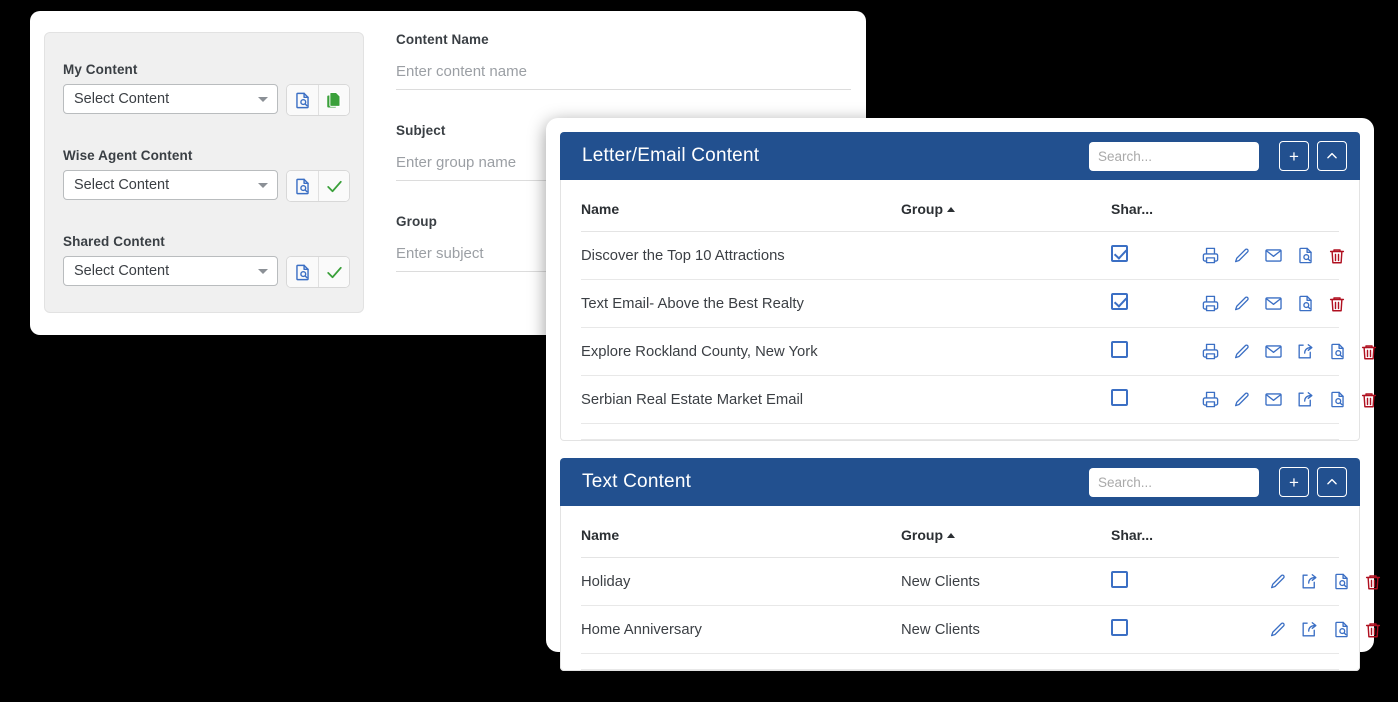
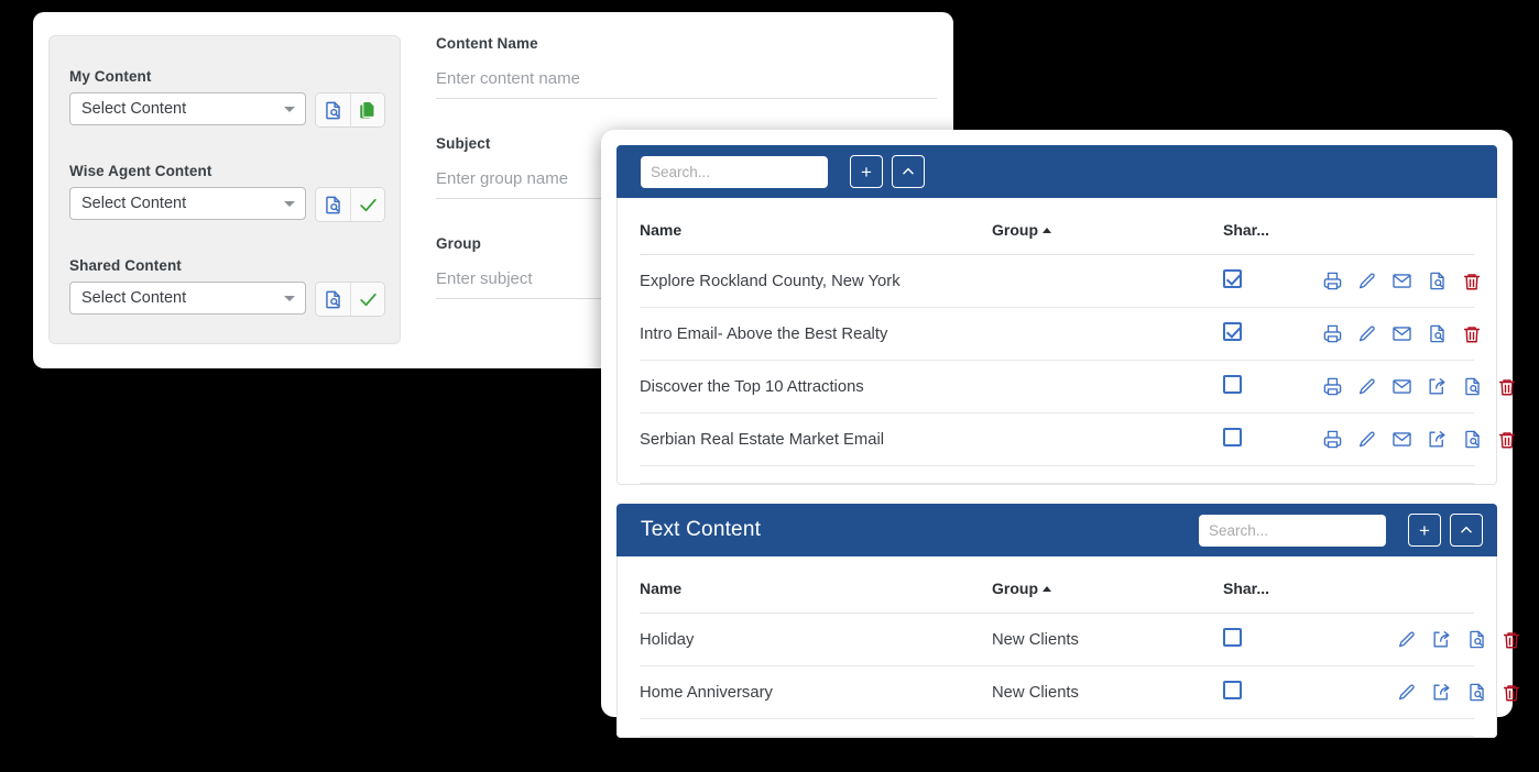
  My Content
  Select Content
  Wise Agent Content
  Select Content
  Shared Content
  Select Content
  Content Name
  Enter content name
  Subject
  Enter group name
  Group
  Enter subject
- Letter/Email Content
  Search...
  +
  Name	Group	Shar...
- Discover the Top 10 Attractions
+ Explore Rockland County, New York
- Text Email- Above the Best Realty
+ Intro Email- Above the Best Realty
- Explore Rockland County, New York
+ Discover the Top 10 Attractions
  Serbian Real Estate Market Email
  Text Content
  Search...
  +
  Name	Group	Shar...
  Holiday	New Clients
  Home Anniversary	New Clients
